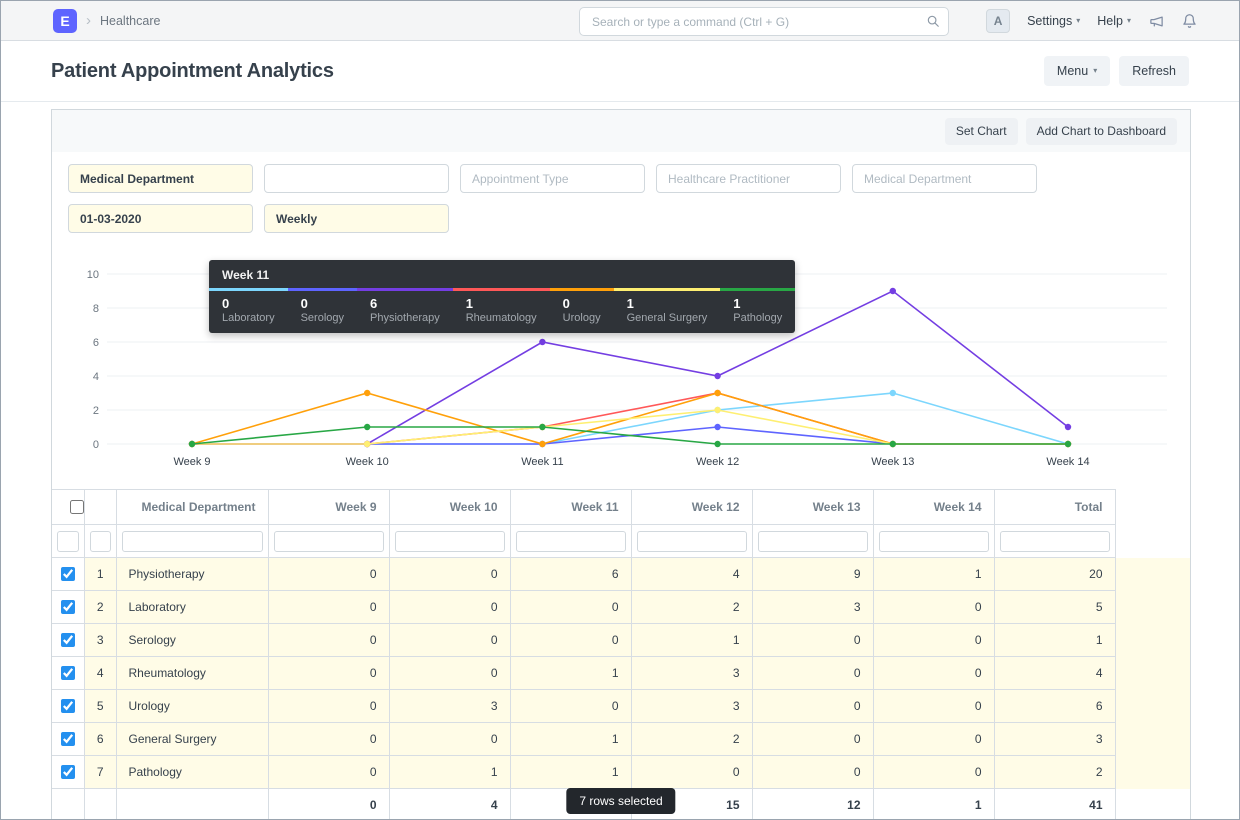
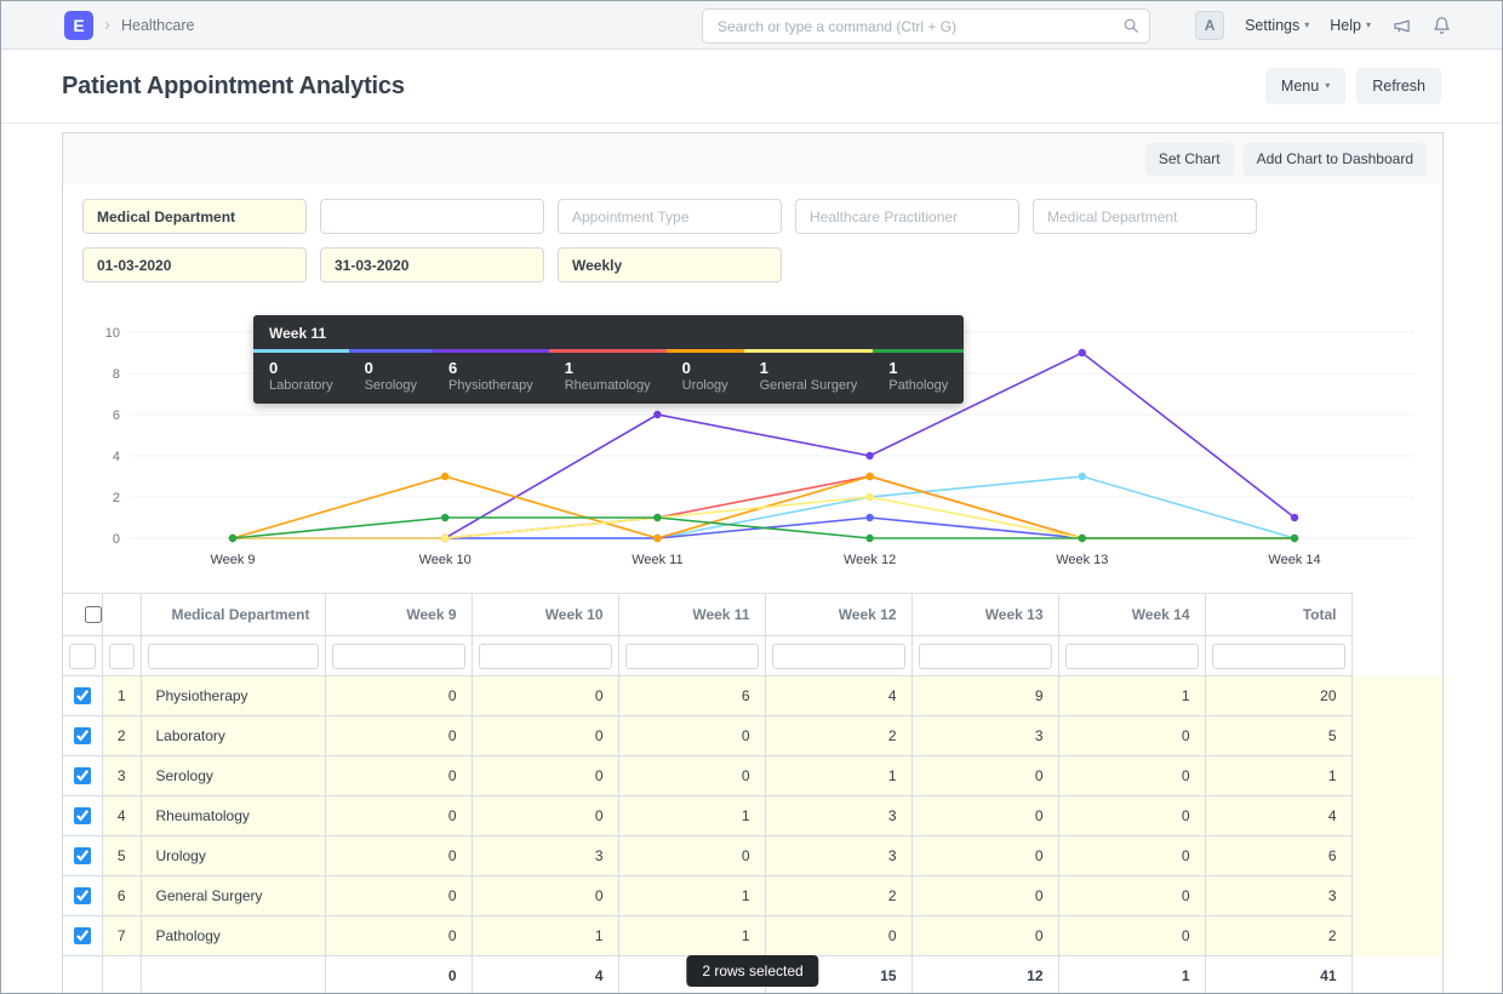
  E
  ›
  Healthcare
  Search or type a command (Ctrl + G)
  A
  Settings
  ▾
  Help
  ▾
  Patient Appointment Analytics
  Menu
  ▾
  Refresh
  Set Chart
  Add Chart to Dashboard
  Medical Department
  Appointment Type
  Healthcare Practitioner
  Medical Department
  01-03-2020
+ 31-03-2020
  Weekly
  0
  2
  4
  6
  8
  10
  Week 9
  Week 10
  Week 11
  Week 12
  Week 13
  Week 14
  Week 11
  0
  Laboratory
  0
  Serology
  6
  Physiotherapy
  1
  Rheumatology
  0
  Urology
  1
  General Surgery
  1
  Pathology
  		Medical Department	Week 9	Week 10	Week 11	Week 12	Week 13	Week 14	Total
  	1	Physiotherapy	0	0	6	4	9	1	20
  	2	Laboratory	0	0	0	2	3	0	5
  	3	Serology	0	0	0	1	0	0	1
  	4	Rheumatology	0	0	1	3	0	0	4
  	5	Urology	0	3	0	3	0	0	6
  	6	General Surgery	0	0	1	2	0	0	3
  	7	Pathology	0	1	1	0	0	0	2
  			0	4		15	12	1	41
- 7 rows selected
+ 2 rows selected
